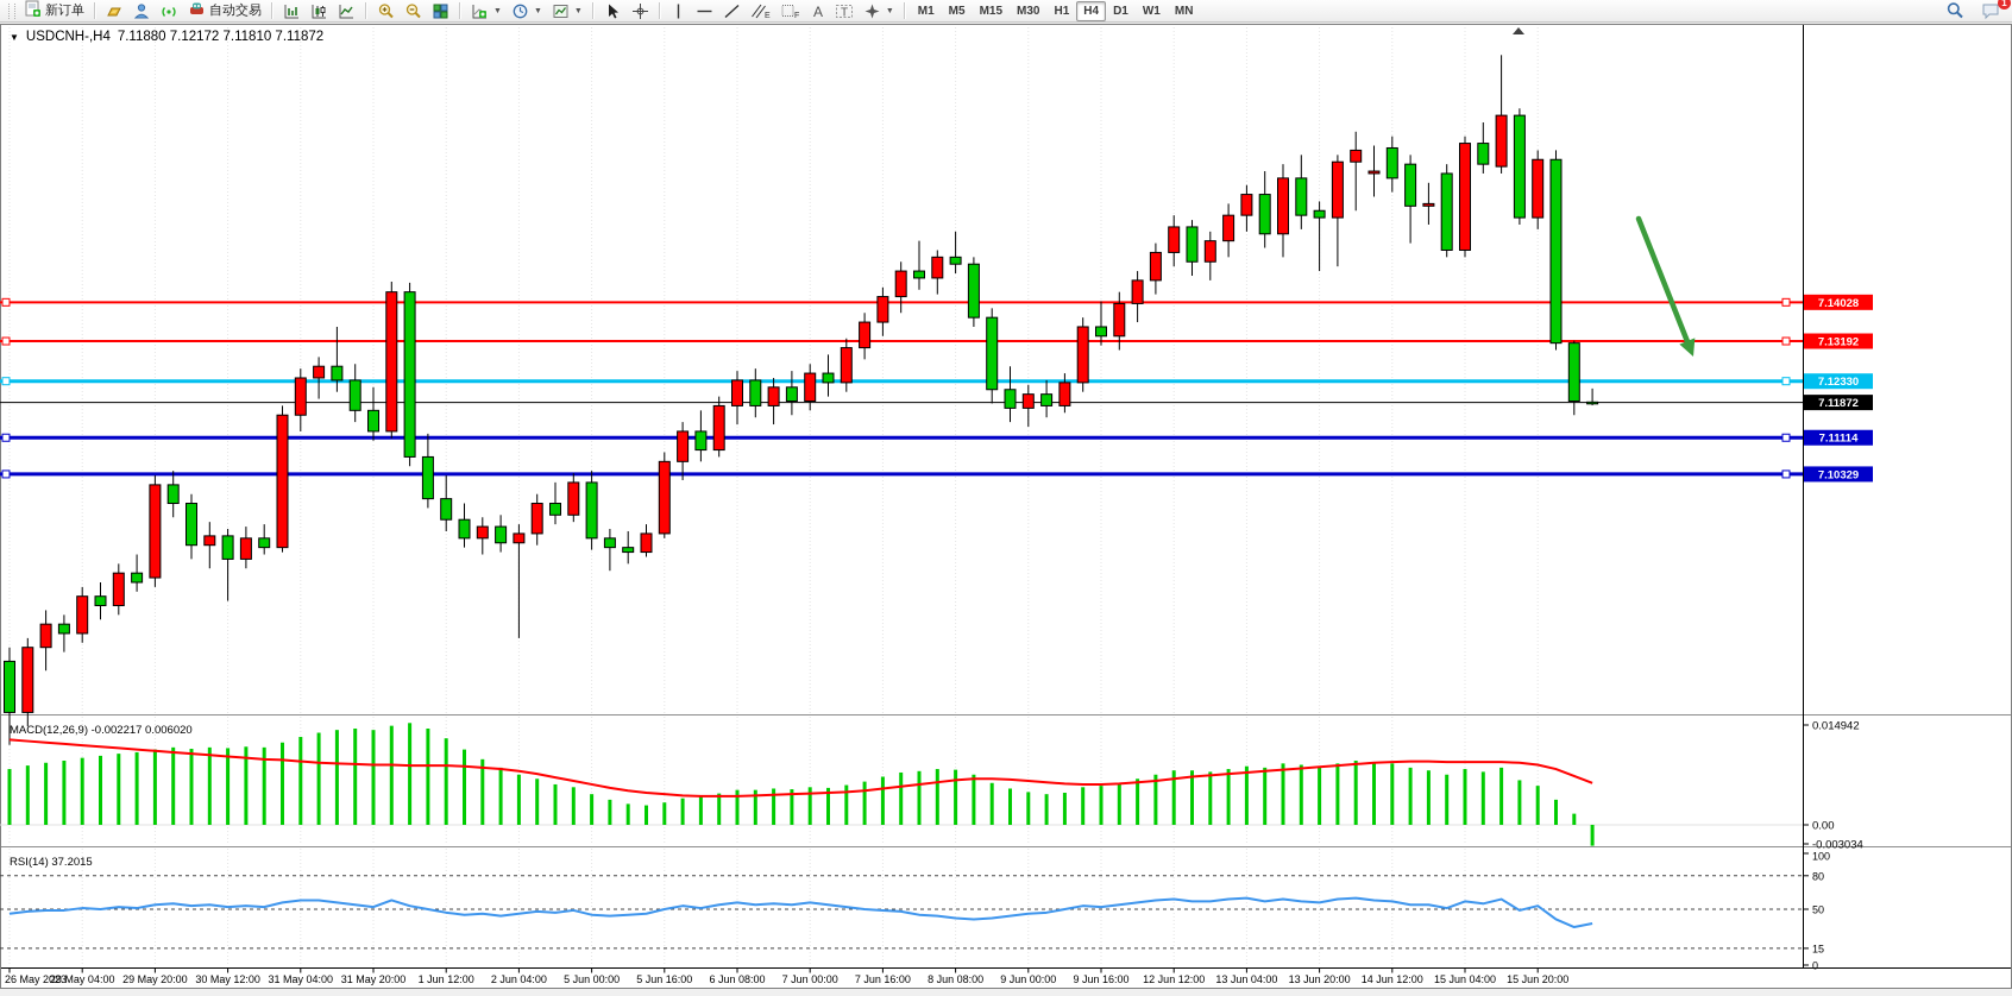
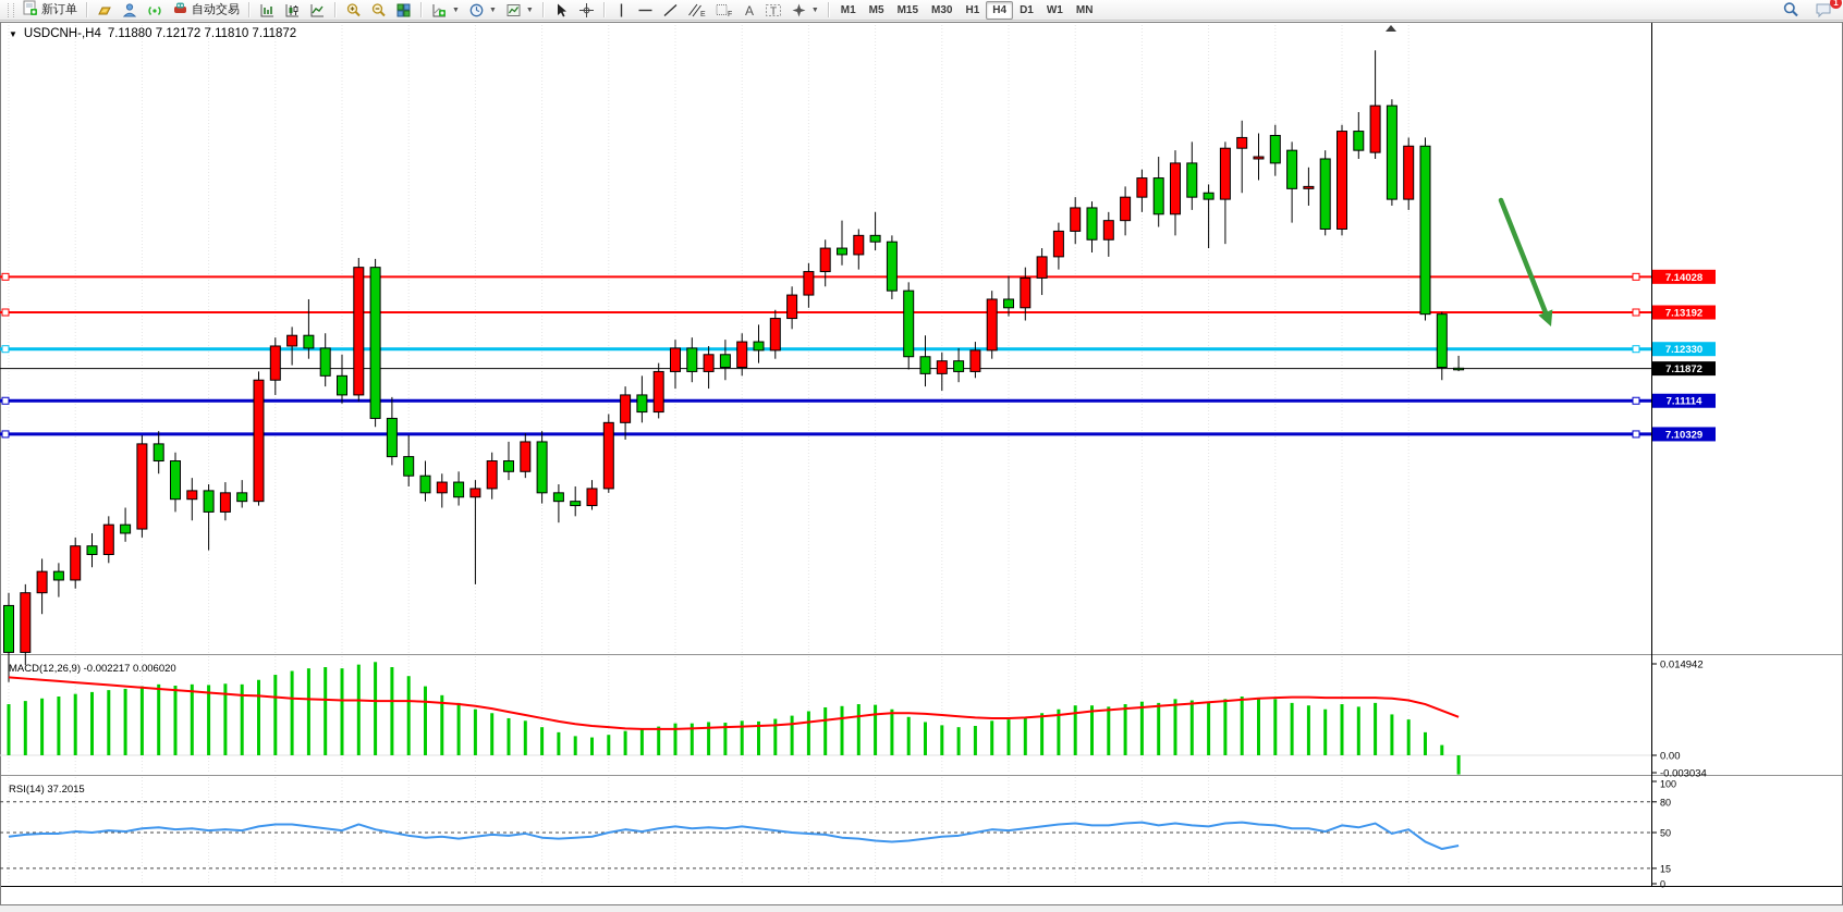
  新订单
  自动交易
  A
  T
  M1
  M5
  M15
  M30
  H1
  H4
  D1
  W1
  MN
  1
  ▼
  USDCNH-,H4
  7.11880 7.12172 7.11810 7.11872
  7.14028
  7.13192
  7.12330
  7.11114
  7.10329
  7.11872
  MACD(12,26,9) -0.002217 0.006020
  0.014942
  0.00
  -0.003034
  RSI(14) 37.2015
  100
  80
  50
  15
  0
- 26 May 2023
- 29 May 04:00
- 29 May 20:00
- 30 May 12:00
- 31 May 04:00
- 31 May 20:00
- 1 Jun 12:00
- 2 Jun 04:00
- 5 Jun 00:00
- 5 Jun 16:00
- 6 Jun 08:00
- 7 Jun 00:00
- 7 Jun 16:00
- 8 Jun 08:00
- 9 Jun 00:00
- 9 Jun 16:00
- 12 Jun 12:00
- 13 Jun 04:00
- 13 Jun 20:00
- 14 Jun 12:00
- 15 Jun 04:00
- 15 Jun 20:00
